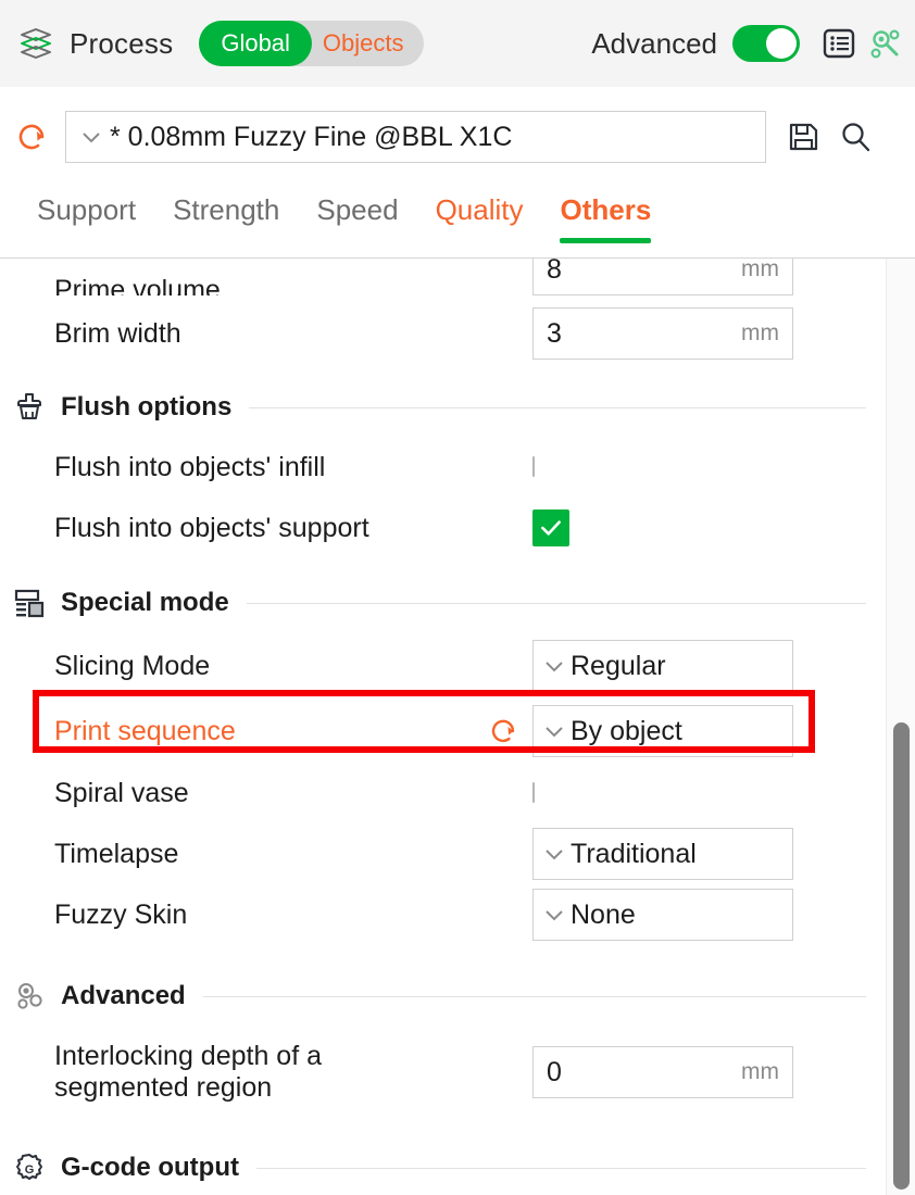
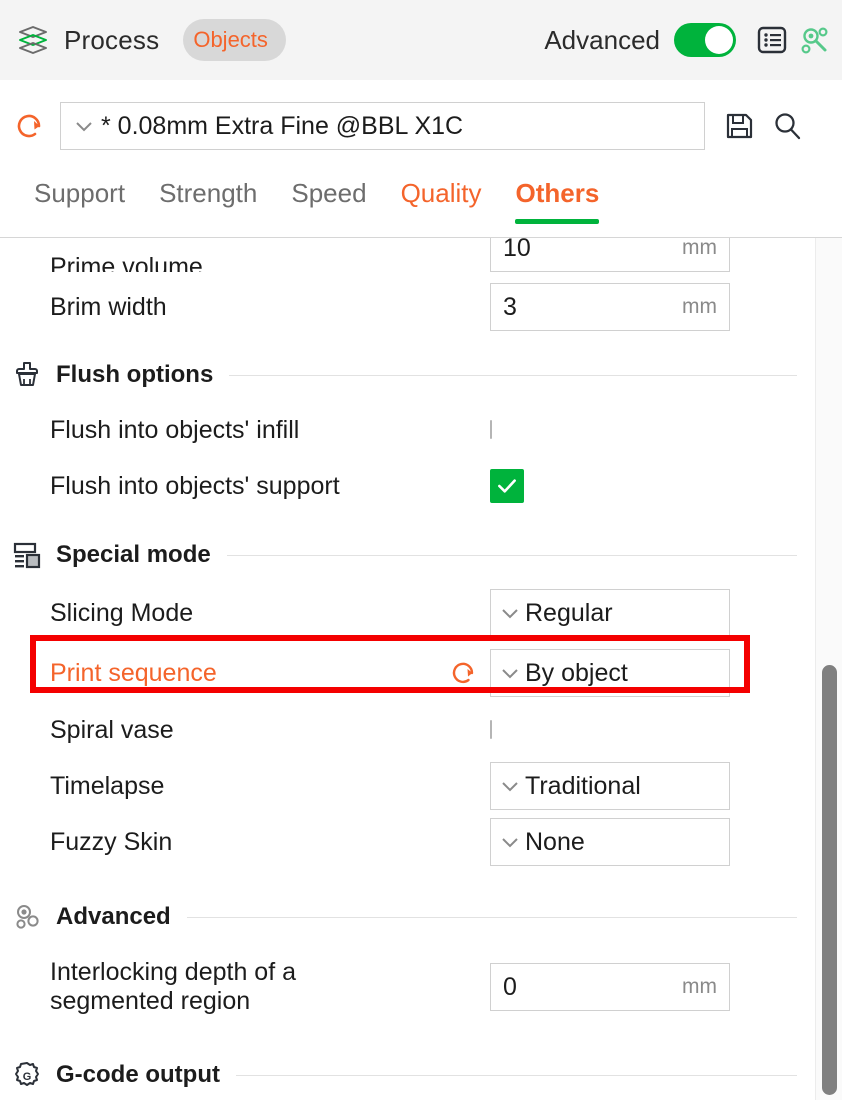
  Process
- Global
  Objects
  Advanced
- * 0.08mm Fuzzy Fine @BBL X1C
+ * 0.08mm Extra Fine @BBL X1C
  Support
  Strength
  Speed
  Quality
  Others
  Prime volume
- 8
+ 10
  mm
  Brim width
  3
  mm
  Flush options
  Flush into objects' infill
  Flush into objects' support
  Special mode
  Slicing Mode
  Regular
  Print sequence
  By object
  Spiral vase
  Timelapse
  Traditional
  Fuzzy Skin
  None
  Advanced
  Interlocking depth of a
  segmented region
  0
  mm
  G
  G-code output
